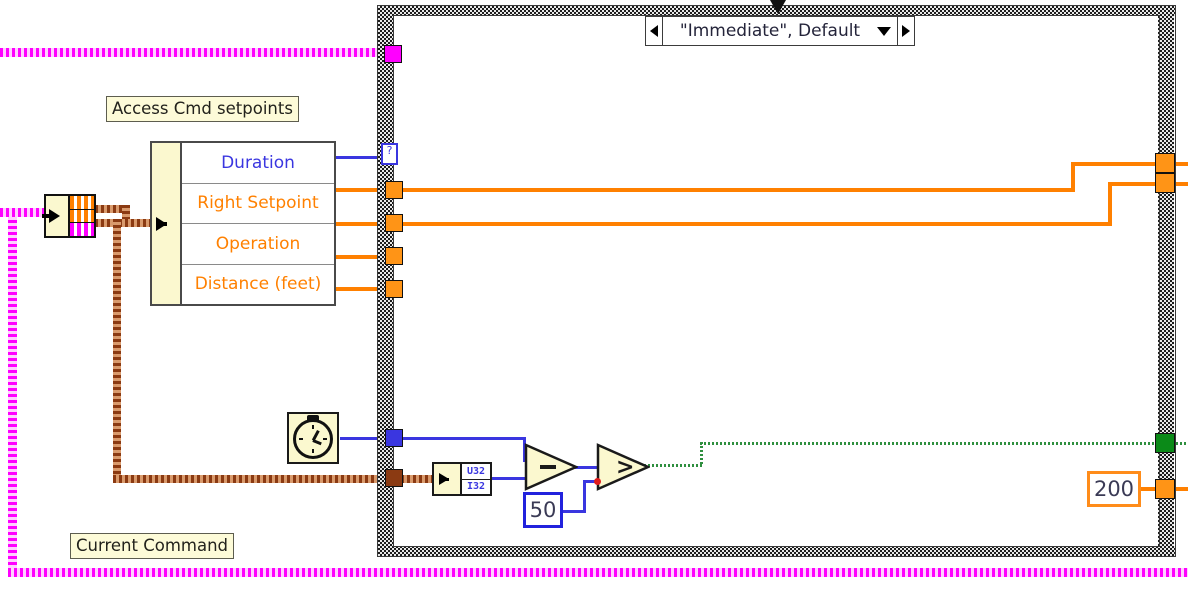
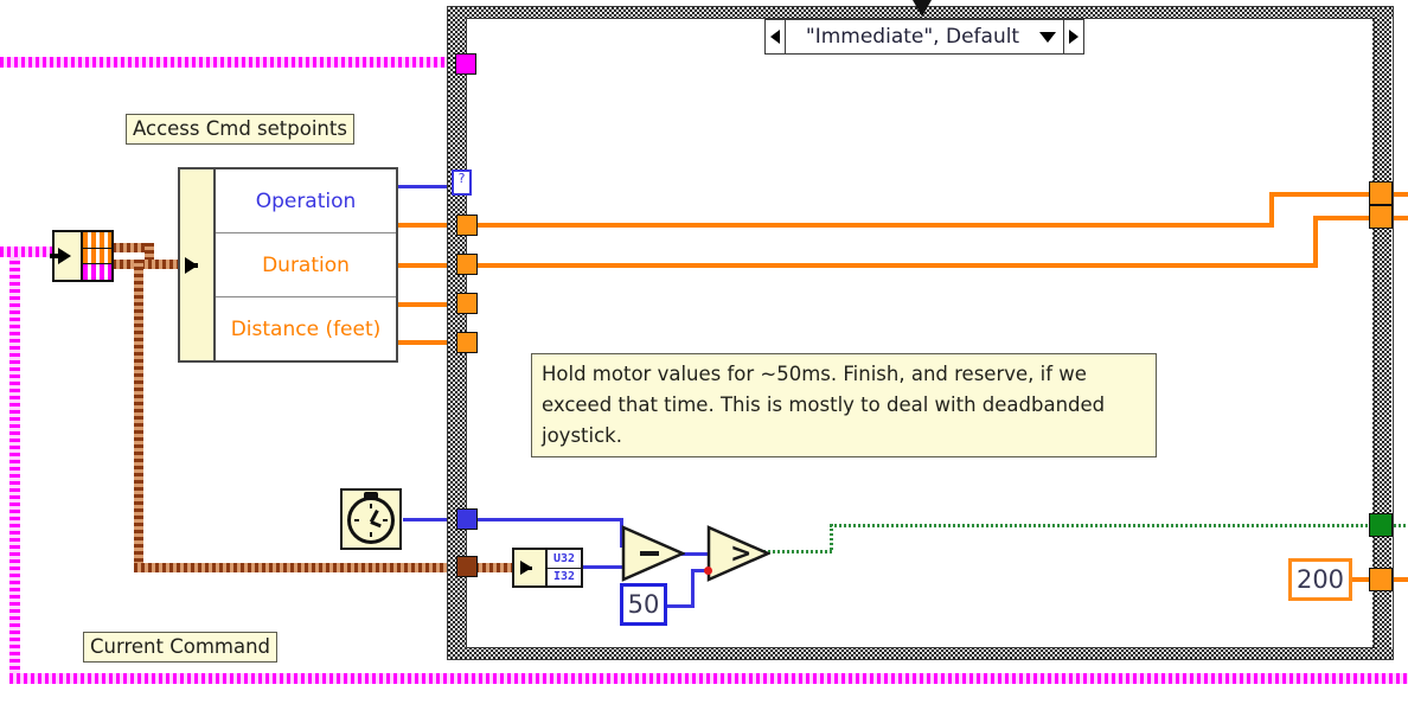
  "Immediate", Default
  ?
- Duration
+ Operation
- Right Setpoint
- Operation
+ Duration
  Distance (feet)
  Access Cmd setpoints
  Current Command
+ Hold motor values for ~50ms. Finish, and reserve, if we exceed that time. This is mostly to deal with deadbanded joystick.
  U32
  I32
  >
  50
  200
